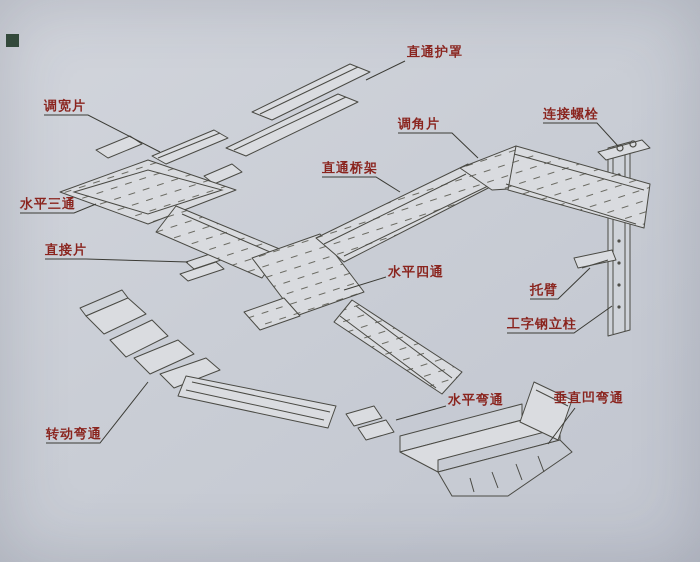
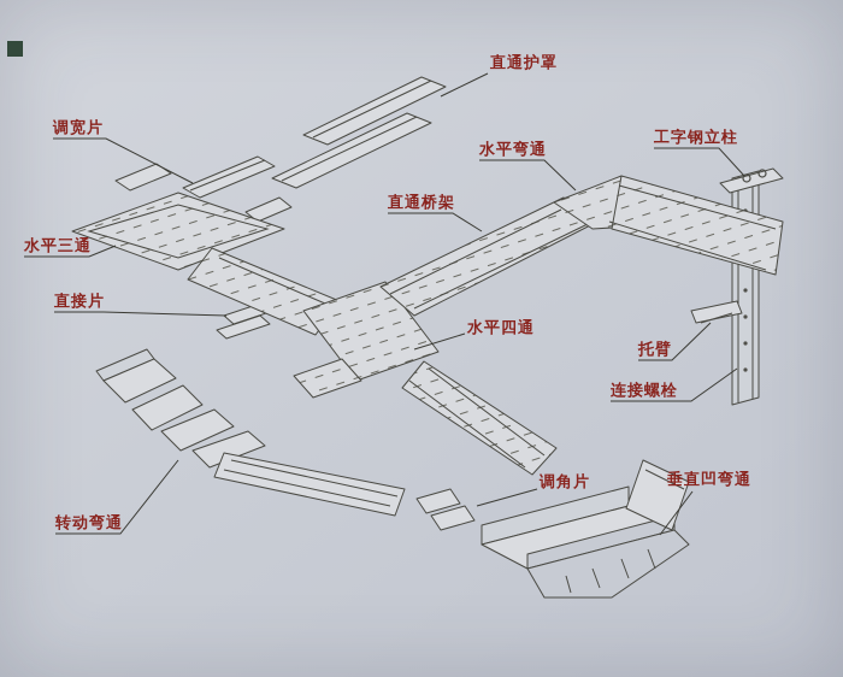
  直通护罩
  调宽片
- 调角片
+ 水平弯通
- 连接螺栓
+ 工字钢立柱
  直通桥架
  水平三通
  直接片
  水平四通
  托臂
- 工字钢立柱
+ 连接螺栓
- 水平弯通
+ 调角片
  垂直凹弯通
  转动弯通
